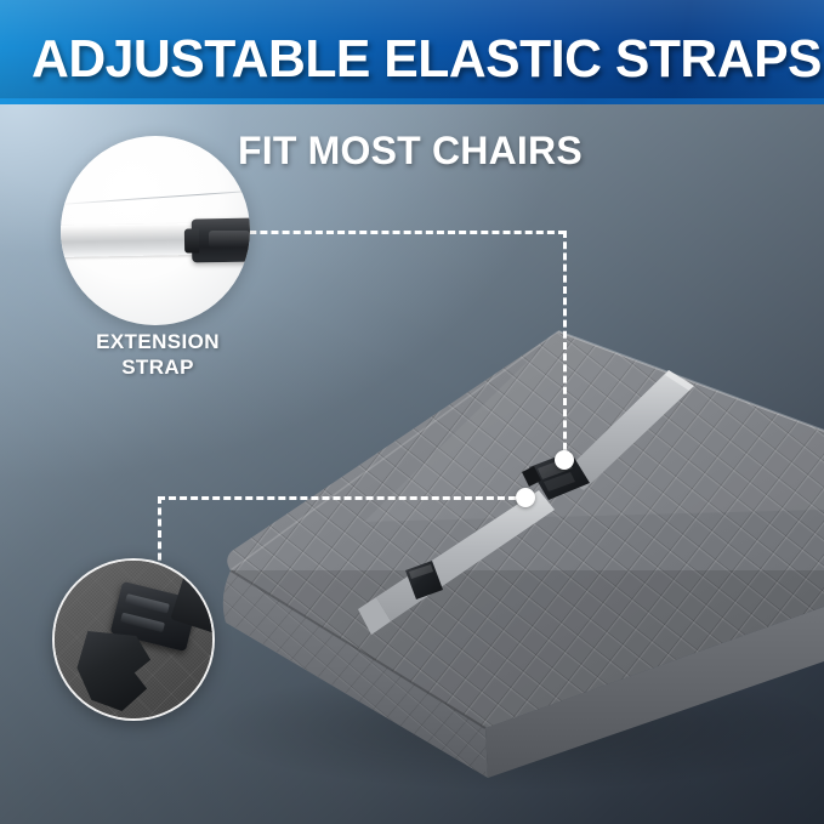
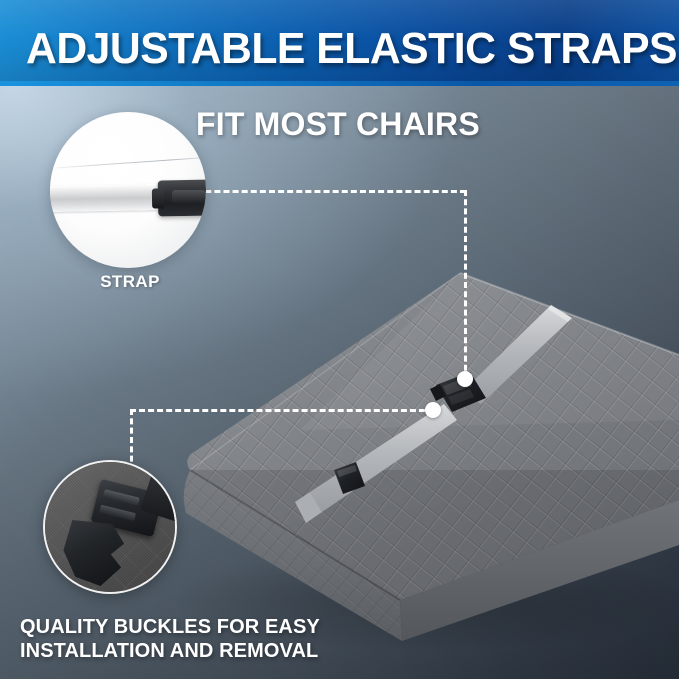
  ADJUSTABLE ELASTIC STRAPS
  FIT MOST CHAIRS
- EXTENSION
  STRAP
+ QUALITY BUCKLES FOR EASY
+ INSTALLATION AND REMOVAL
